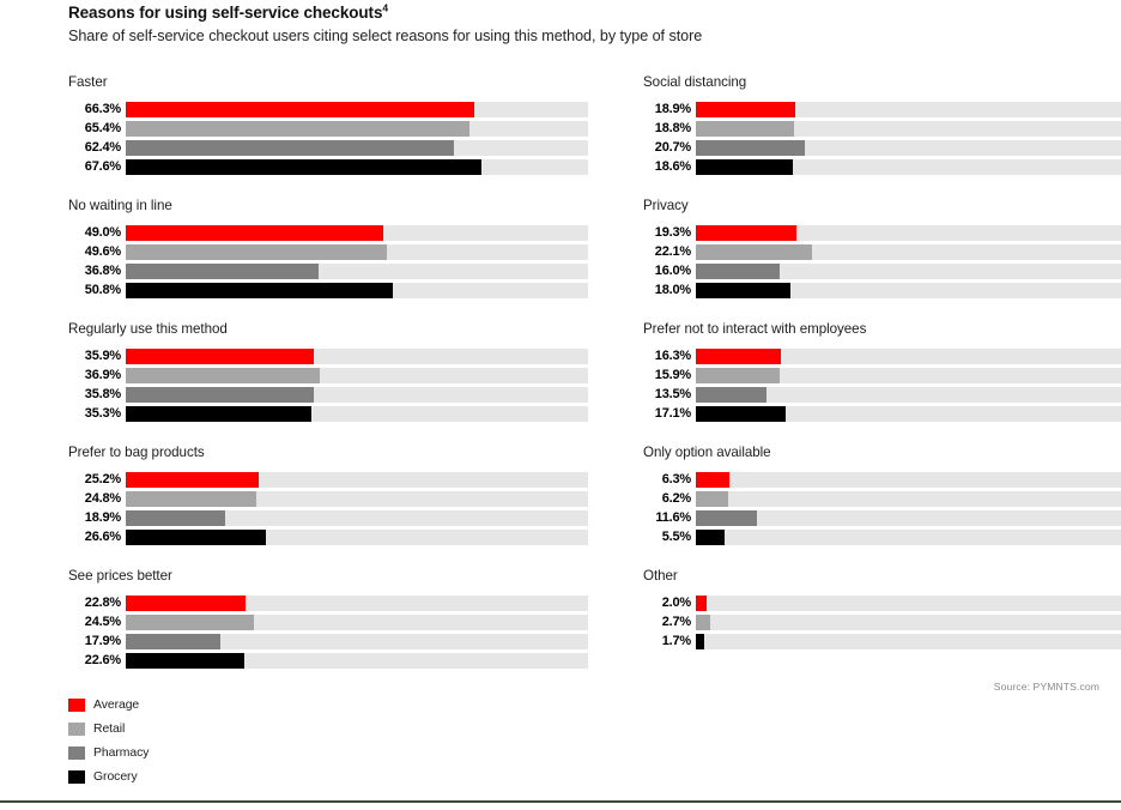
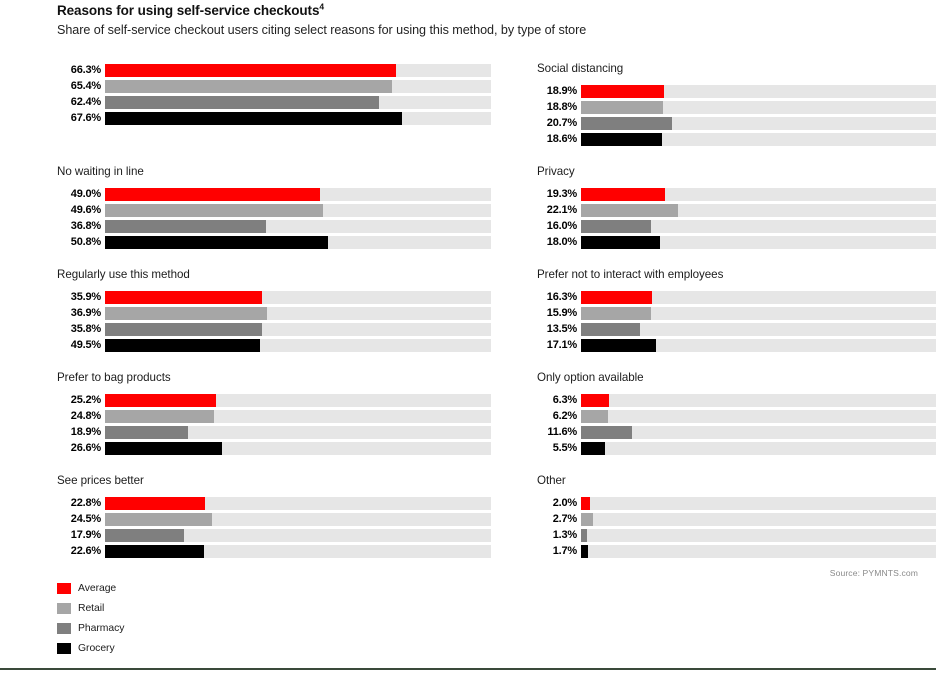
  Reasons for using self-service checkouts4
  Share of self-service checkout users citing select reasons for using this method, by type of store
- Faster
  66.3%
  65.4%
  62.4%
  67.6%
  Social distancing
  18.9%
  18.8%
  20.7%
  18.6%
  No waiting in line
  49.0%
  49.6%
  36.8%
  50.8%
  Privacy
  19.3%
  22.1%
  16.0%
  18.0%
  Regularly use this method
  35.9%
  36.9%
  35.8%
- 35.3%
+ 49.5%
  Prefer not to interact with employees
  16.3%
  15.9%
  13.5%
  17.1%
  Prefer to bag products
  25.2%
  24.8%
  18.9%
  26.6%
  Only option available
  6.3%
  6.2%
  11.6%
  5.5%
  See prices better
  22.8%
  24.5%
  17.9%
  22.6%
  Other
  2.0%
  2.7%
+ 1.3%
  1.7%
  Source: PYMNTS.com
  Average
  Retail
  Pharmacy
  Grocery
